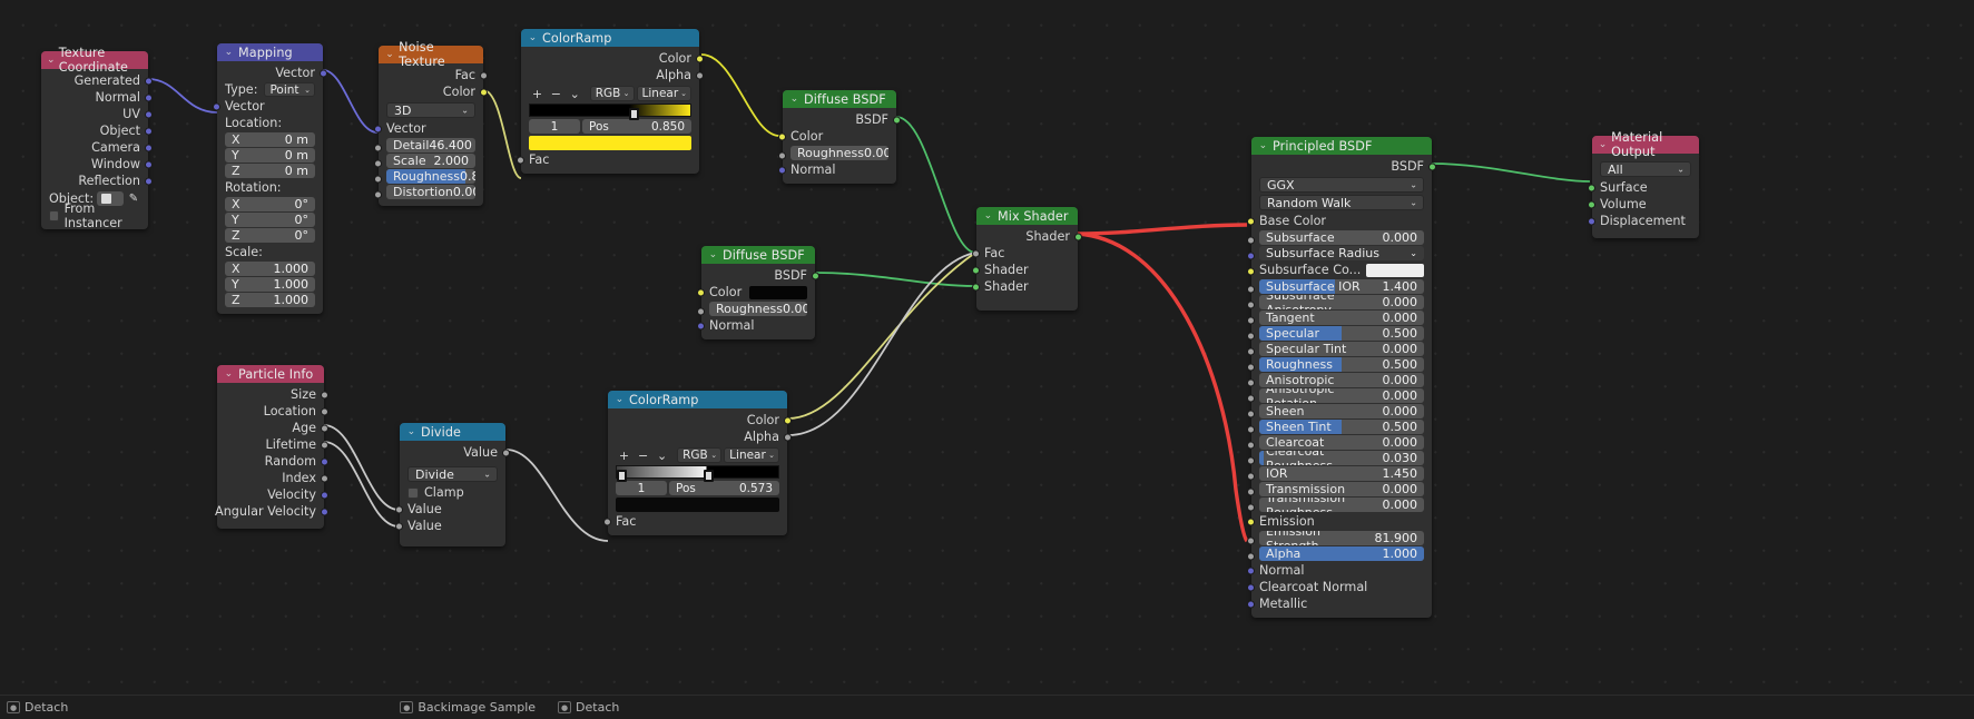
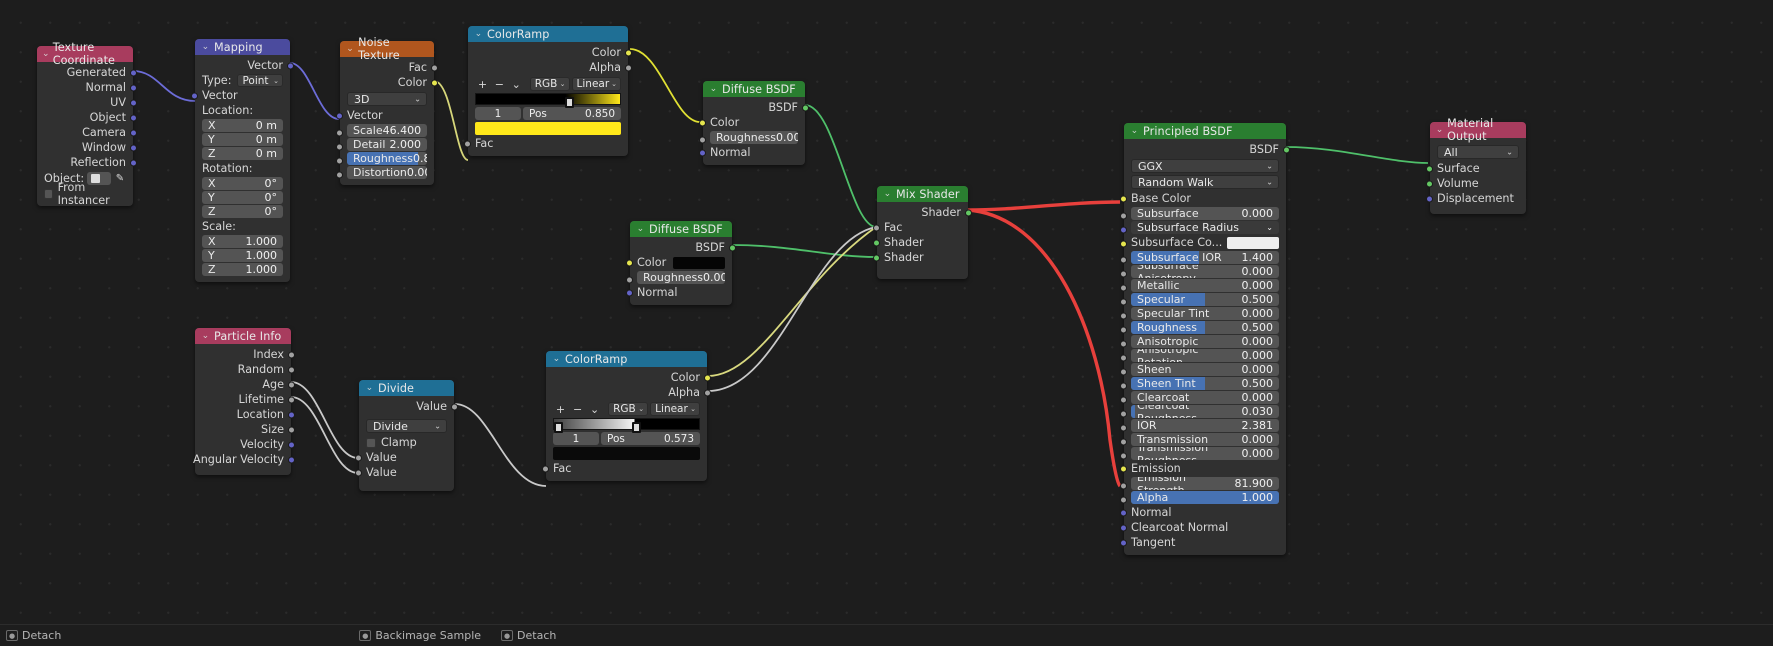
  ⌄
  Texture Coordinate
  Generated
  Normal
  UV
  Object
  Camera
  Window
  Reflection
  Object:
  ✎
  From Instancer
  ⌄
  Mapping
  Vector
  Type:
  Point
  ⌄
  Vector
  Location:
  X
  0 m
  Y
  0 m
  Z
  0 m
  Rotation:
  X
  0°
  Y
  0°
  Z
  0°
  Scale:
  X
  1.000
  Y
  1.000
  Z
  1.000
  ⌄
  Noise Texture
  Fac
  Color
  3D
  ⌄
  Vector
- Detail
+ Scale
  46.400
- Scale
+ Detail
  2.000
  Roughness
  Distortion
  ⌄
  ColorRamp
  Color
  Alpha
  +
  −
  ⌄
  RGB
  ⌄
  Linear
  ⌄
  1
  Pos
  0.850
  Fac
  ⌄
  Diffuse BSDF
  BSDF
  Color
  Roughness
  0.00
  Normal
  ⌄
  Diffuse BSDF
  BSDF
  Color
  Roughness
  0.00
  Normal
  ⌄
  Mix Shader
  Shader
  Fac
  Shader
  Shader
  ⌄
  Particle Info
- Size
+ Index
- Location
+ Random
  Age
  Lifetime
- Random
+ Location
- Index
+ Size
  Velocity
  Angular Velocity
  ⌄
  Divide
  Value
  Divide
  ⌄
  Clamp
  Value
  Value
  ⌄
  ColorRamp
  Color
  Alpha
  +
  −
  ⌄
  RGB
  ⌄
  Linear
  ⌄
  1
  Pos
  0.573
  Fac
  ⌄
  Principled BSDF
  BSDF
  GGX
  ⌄
  Random Walk
  ⌄
  Base Color
  Subsurface
  0.000
  Subsurface Radius
  ⌄
  Subsurface Co...
  Subsurface IOR
  1.400
  0.000
- Tangent
+ Metallic
  0.000
  Specular
  0.500
  Specular Tint
  0.000
  Roughness
  0.500
  Anisotropic
  0.000
  0.000
  Sheen
  0.000
  Sheen Tint
  0.500
  Clearcoat
  0.000
  0.030
  IOR
- 1.450
+ 2.381
  Transmission
  0.000
  0.000
  Emission
  81.900
  Alpha
  1.000
  Normal
  Clearcoat Normal
- Metallic
+ Tangent
  ⌄
  Material Output
  All
  ⌄
  Surface
  Volume
  Displacement
  ●
  Detach
  ●
  Backimage Sample
  ●
  Detach
